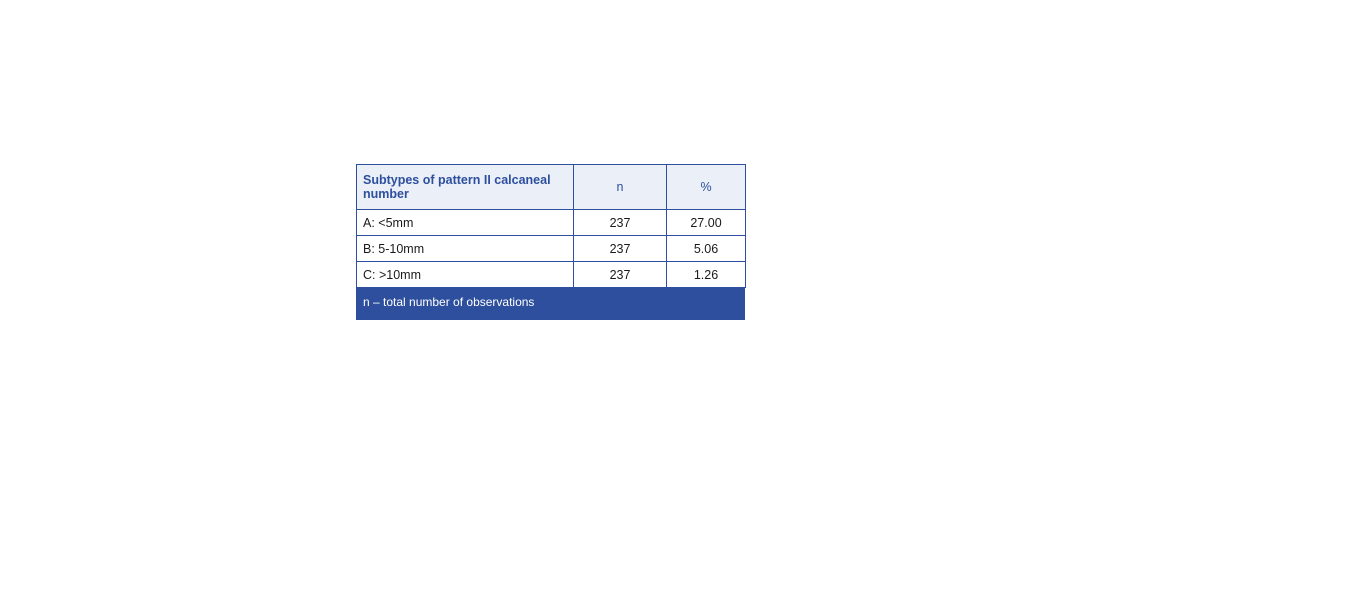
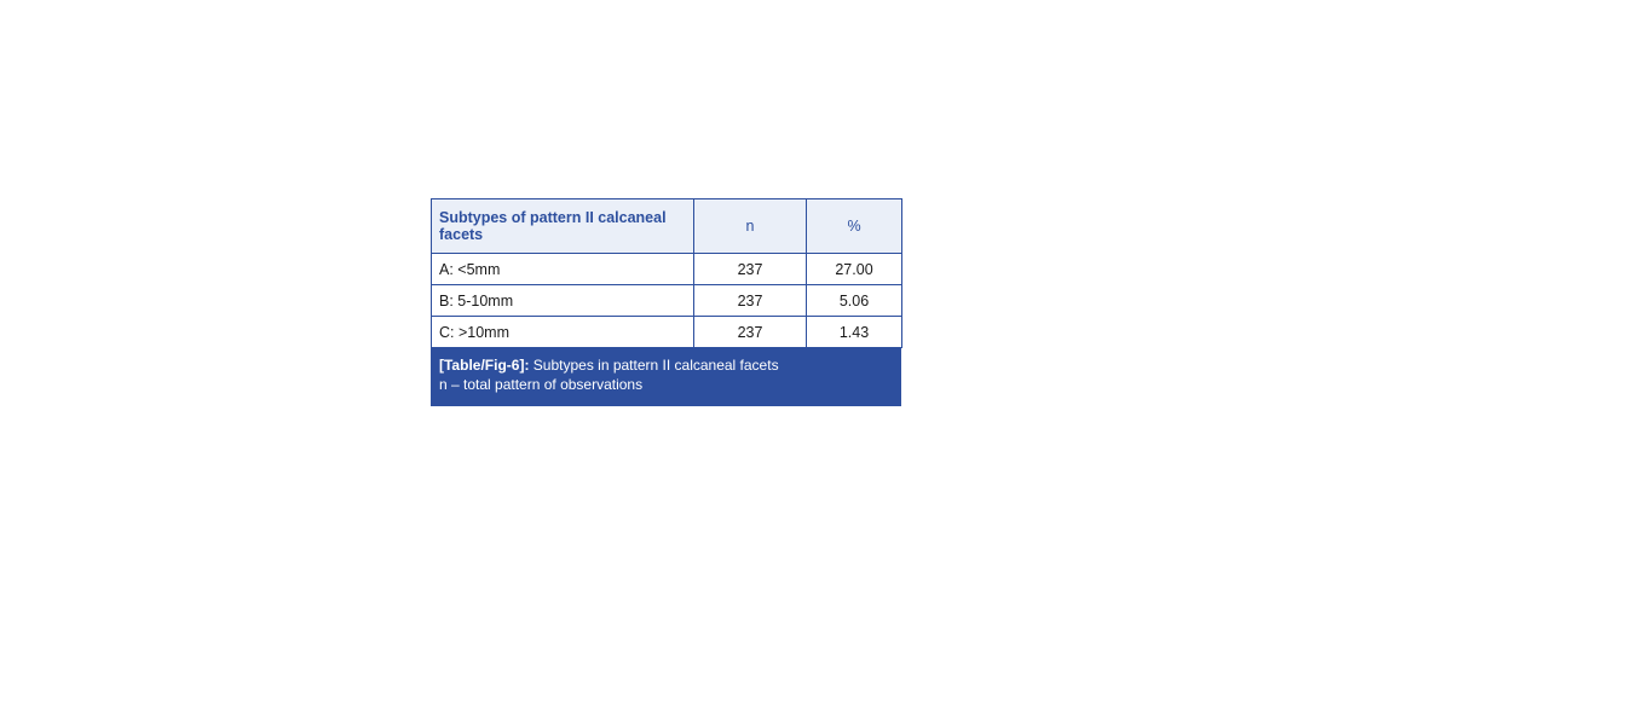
- Subtypes of pattern II calcaneal number	n	%
+ Subtypes of pattern II calcaneal facets	n	%
  A: <5mm	237	27.00
  B: 5-10mm	237	5.06
- C: >10mm	237	1.26
+ C: >10mm	237	1.43
+ [Table/Fig-6]: Subtypes in pattern II calcaneal facets
- n – total number of observations
+ n – total pattern of observations
